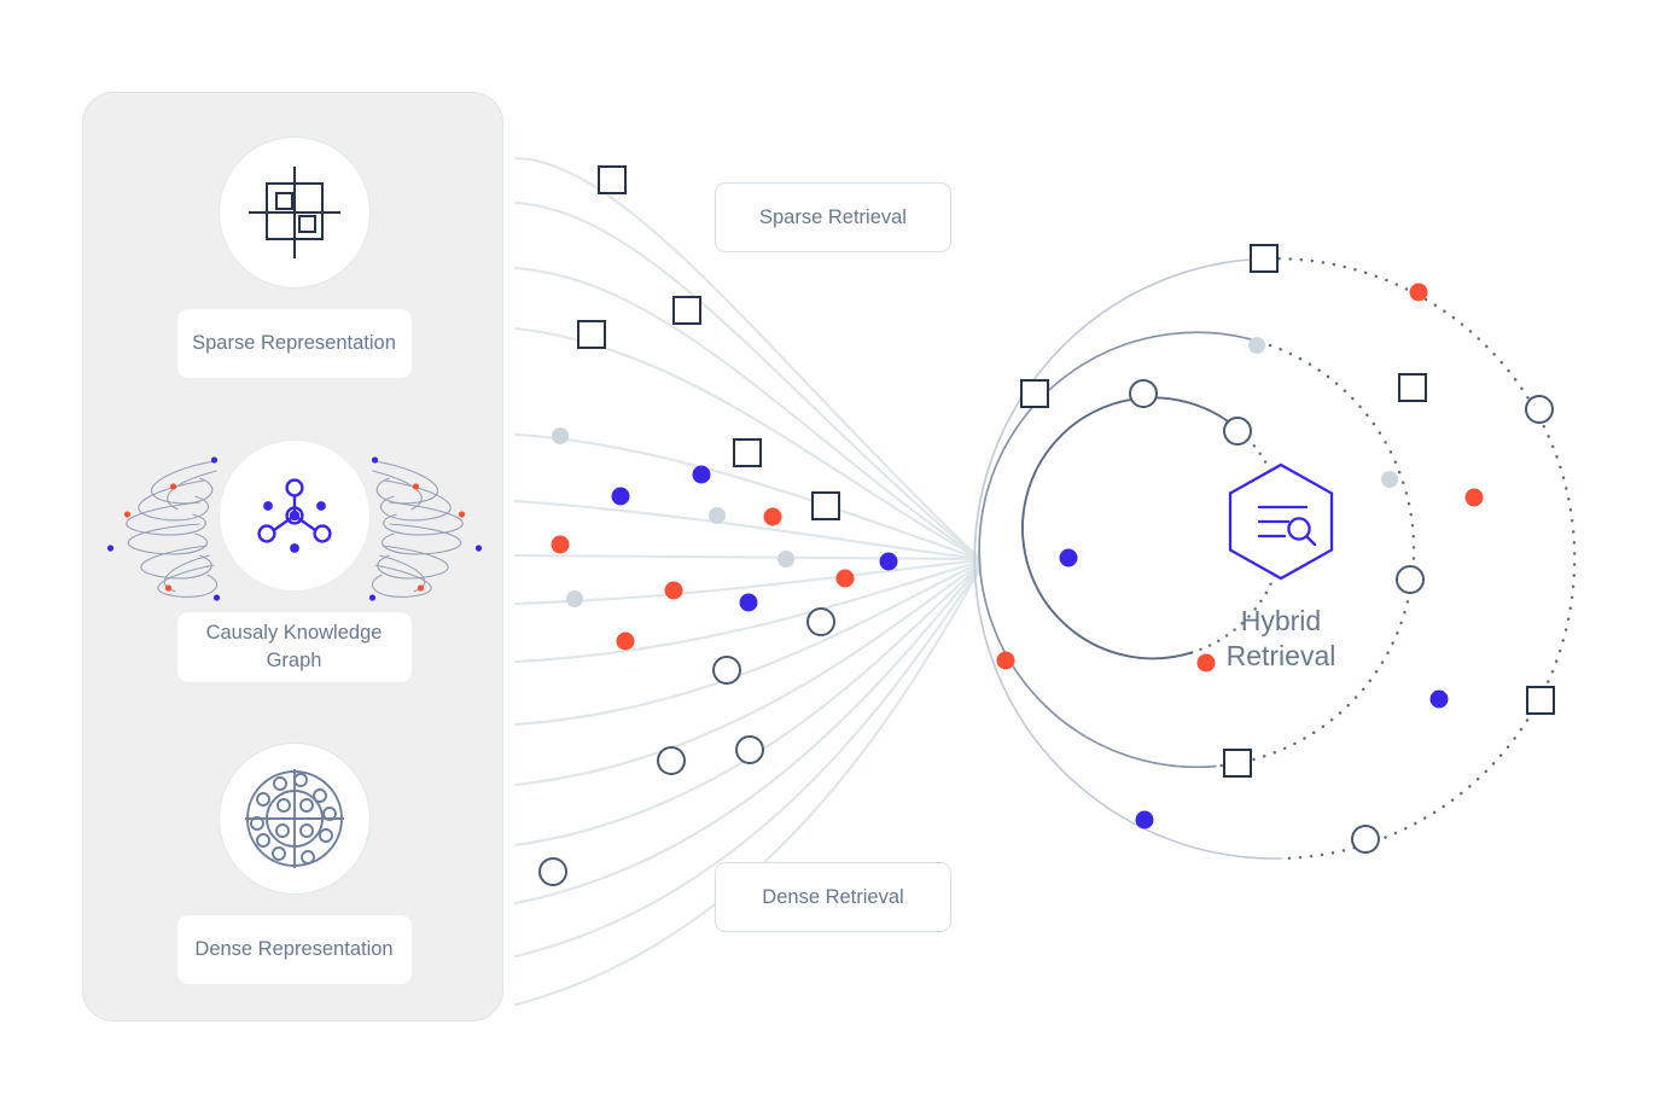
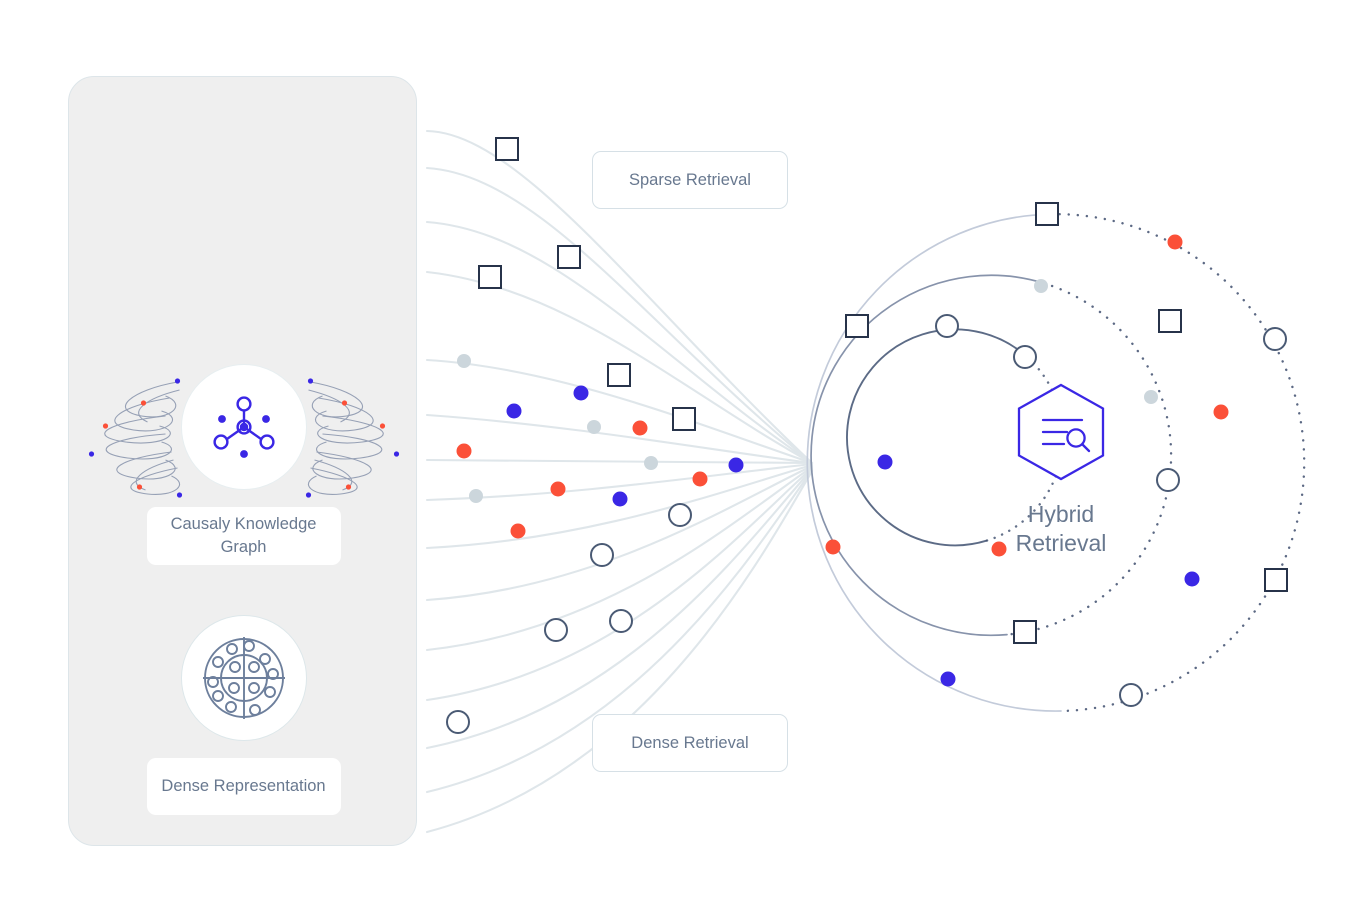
- Sparse Representation
  Causaly Knowledge Graph
  Dense Representation
  Sparse Retrieval
  Dense Retrieval
  Hybrid
  Retrieval
